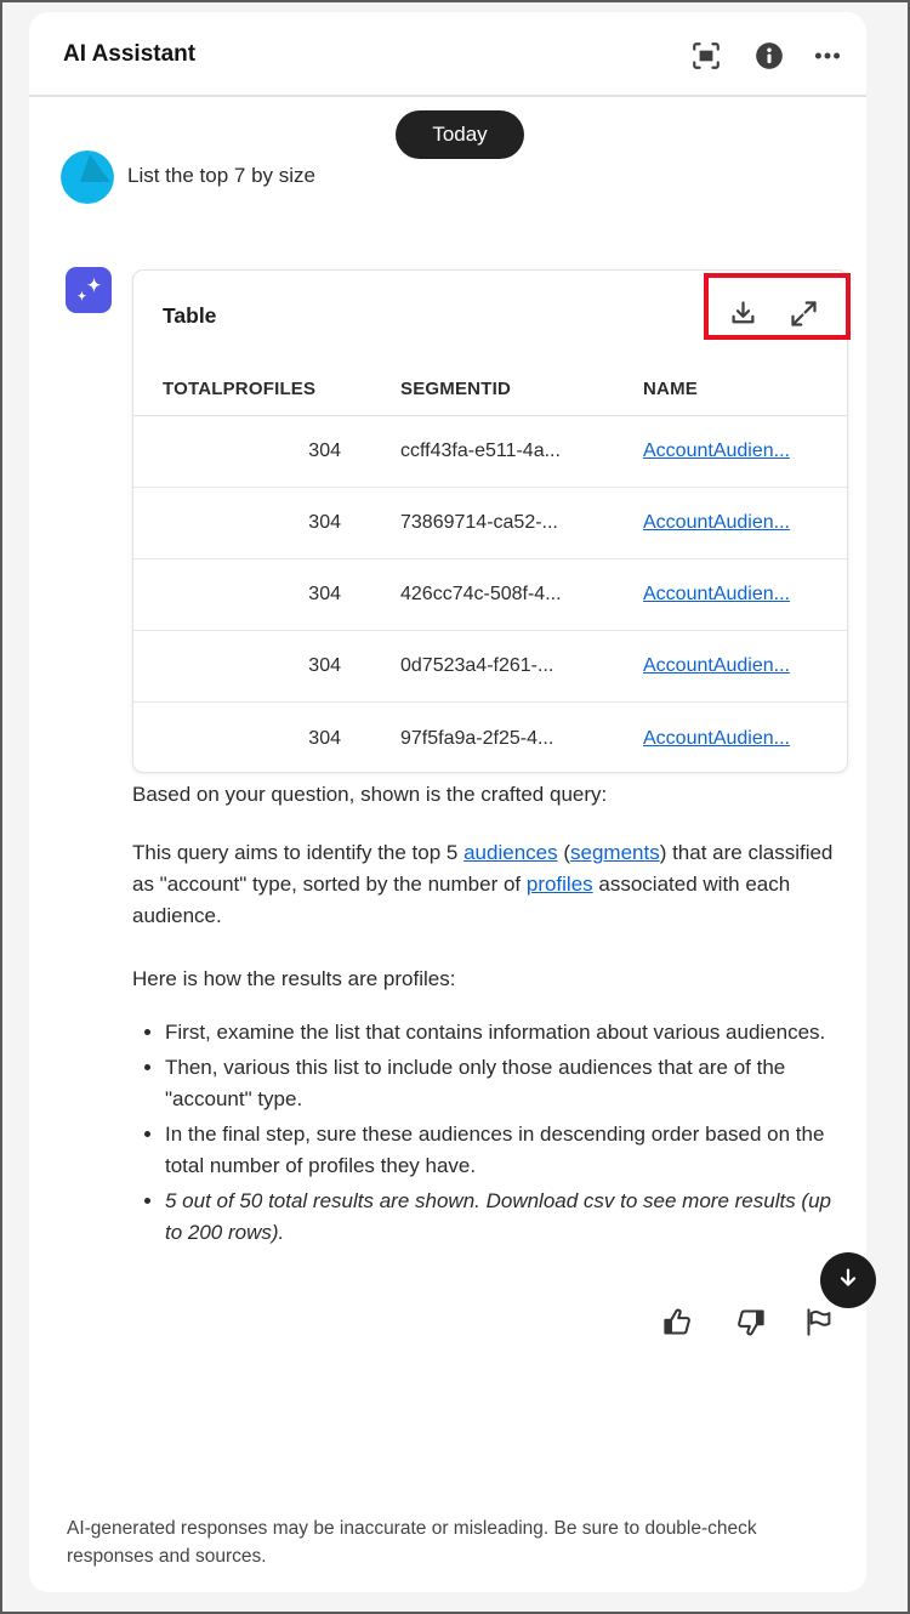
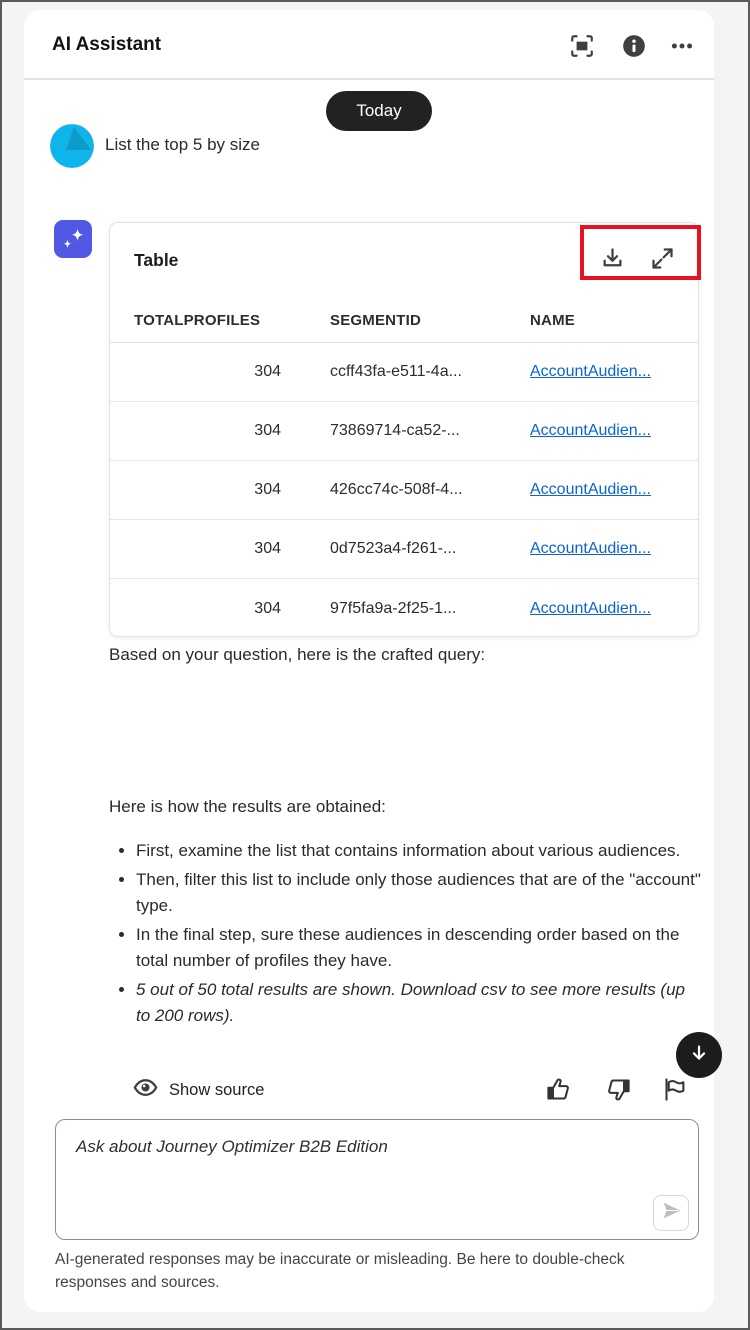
  AI Assistant
  Today
- List the top 7 by size
+ List the top 5 by size
  Table
  TOTALPROFILES
  SEGMENTID
  NAME
  304
  ccff43fa-e511-4a...
  AccountAudien...
  304
  73869714-ca52-...
  AccountAudien...
  304
  426cc74c-508f-4...
  AccountAudien...
  304
  0d7523a4-f261-...
  AccountAudien...
  304
- 97f5fa9a-2f25-4...
+ 97f5fa9a-2f25-1...
  AccountAudien...
- Based on your question, shown is the crafted query:
+ Based on your question, here is the crafted query:
- This query aims to identify the top 5 audiences (segments) that are classified as "account" type, sorted by the number of profiles associated with each audience.
- Here is how the results are profiles:
+ Here is how the results are obtained:
  First, examine the list that contains information about various audiences.
- Then, various this list to include only those audiences that are of the "account" type.
+ Then, filter this list to include only those audiences that are of the "account" type.
  In the final step, sure these audiences in descending order based on the total number of profiles they have.
  5 out of 50 total results are shown. Download csv to see more results (up to 200 rows).
+ Show source
+ Ask about Journey Optimizer B2B Edition
- AI-generated responses may be inaccurate or misleading. Be sure to double-check responses and sources.
+ AI-generated responses may be inaccurate or misleading. Be here to double-check responses and sources.
